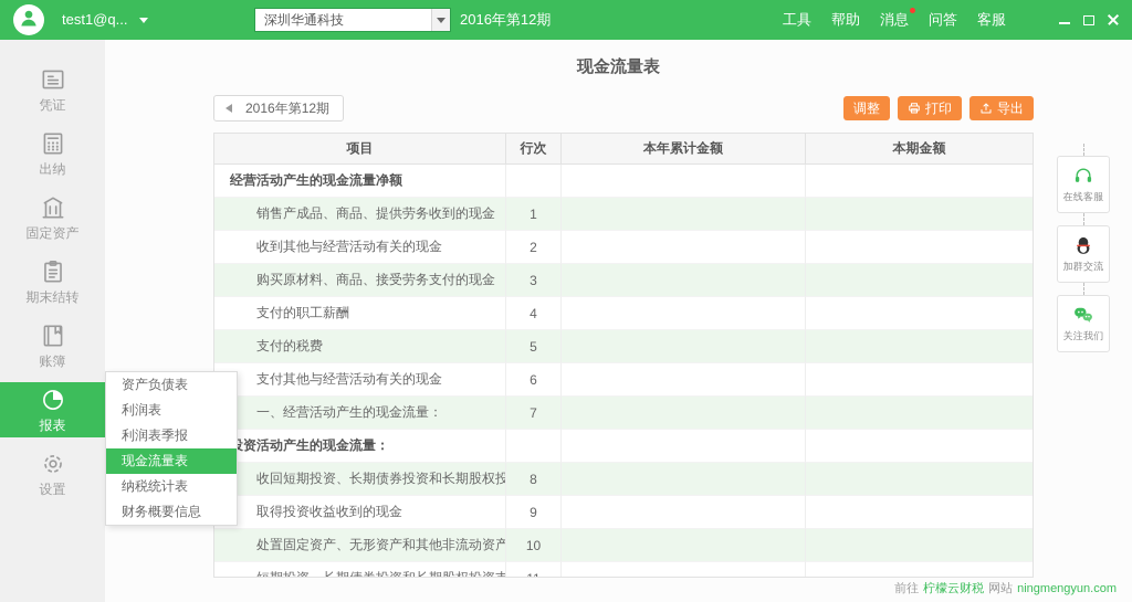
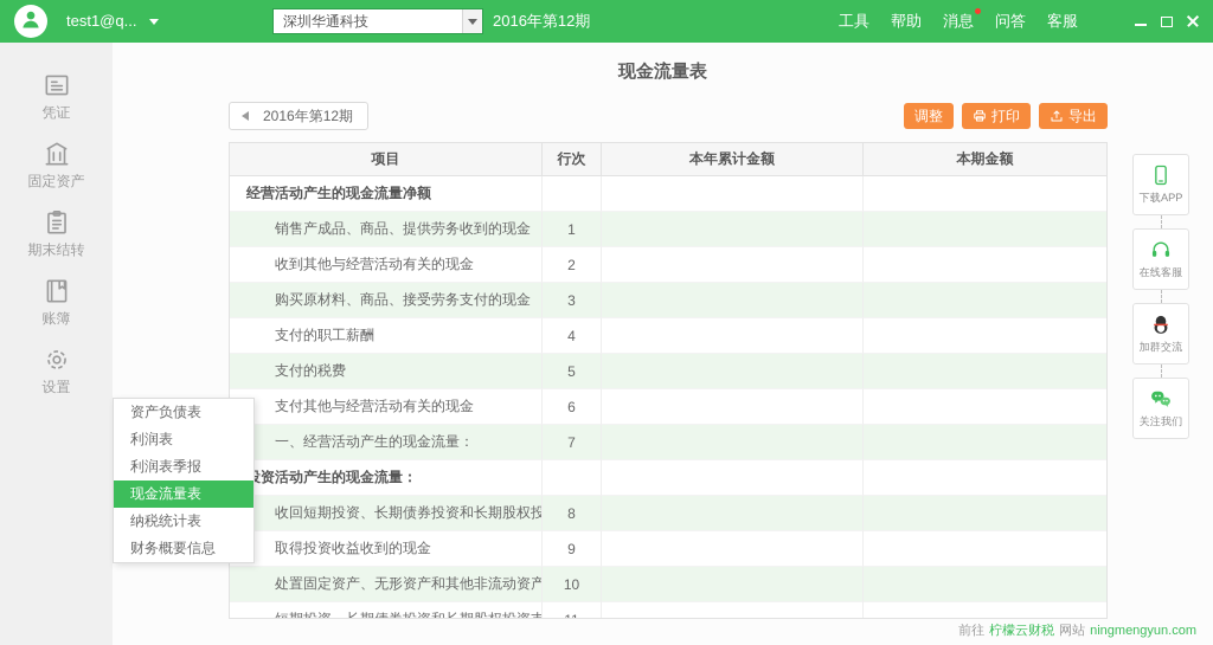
  test1@q...
  深圳华通科技
  2016年第12期
  工具
  帮助
  消息
  问答
  客服
  凭证
- 出纳
  固定资产
  期末结转
  账簿
- 报表
  设置
  现金流量表
  2016年第12期
  调整
  打印
  导出
  项目
  行次
  本年累计金额
  本期金额
  经营活动产生的现金流量净额
  销售产成品、商品、提供劳务收到的现金
  1
  收到其他与经营活动有关的现金
  2
  购买原材料、商品、接受劳务支付的现金
  3
  支付的职工薪酬
  4
  支付的税费
  5
  支付其他与经营活动有关的现金
  6
  一、经营活动产生的现金流量：
  7
  资活动产生的现金流量：
  收回短期投资、长期债券投资和长期股权投
  8
  取得投资收益收到的现金
  9
  处置固定资产、无形资产和其他非流动资产
  10
  资产负债表
  利润表
  利润表季报
  现金流量表
  纳税统计表
  财务概要信息
+ 下载APP
  在线客服
  加群交流
  关注我们
  前往 柠檬云财税 网站 ningmengyun.com
